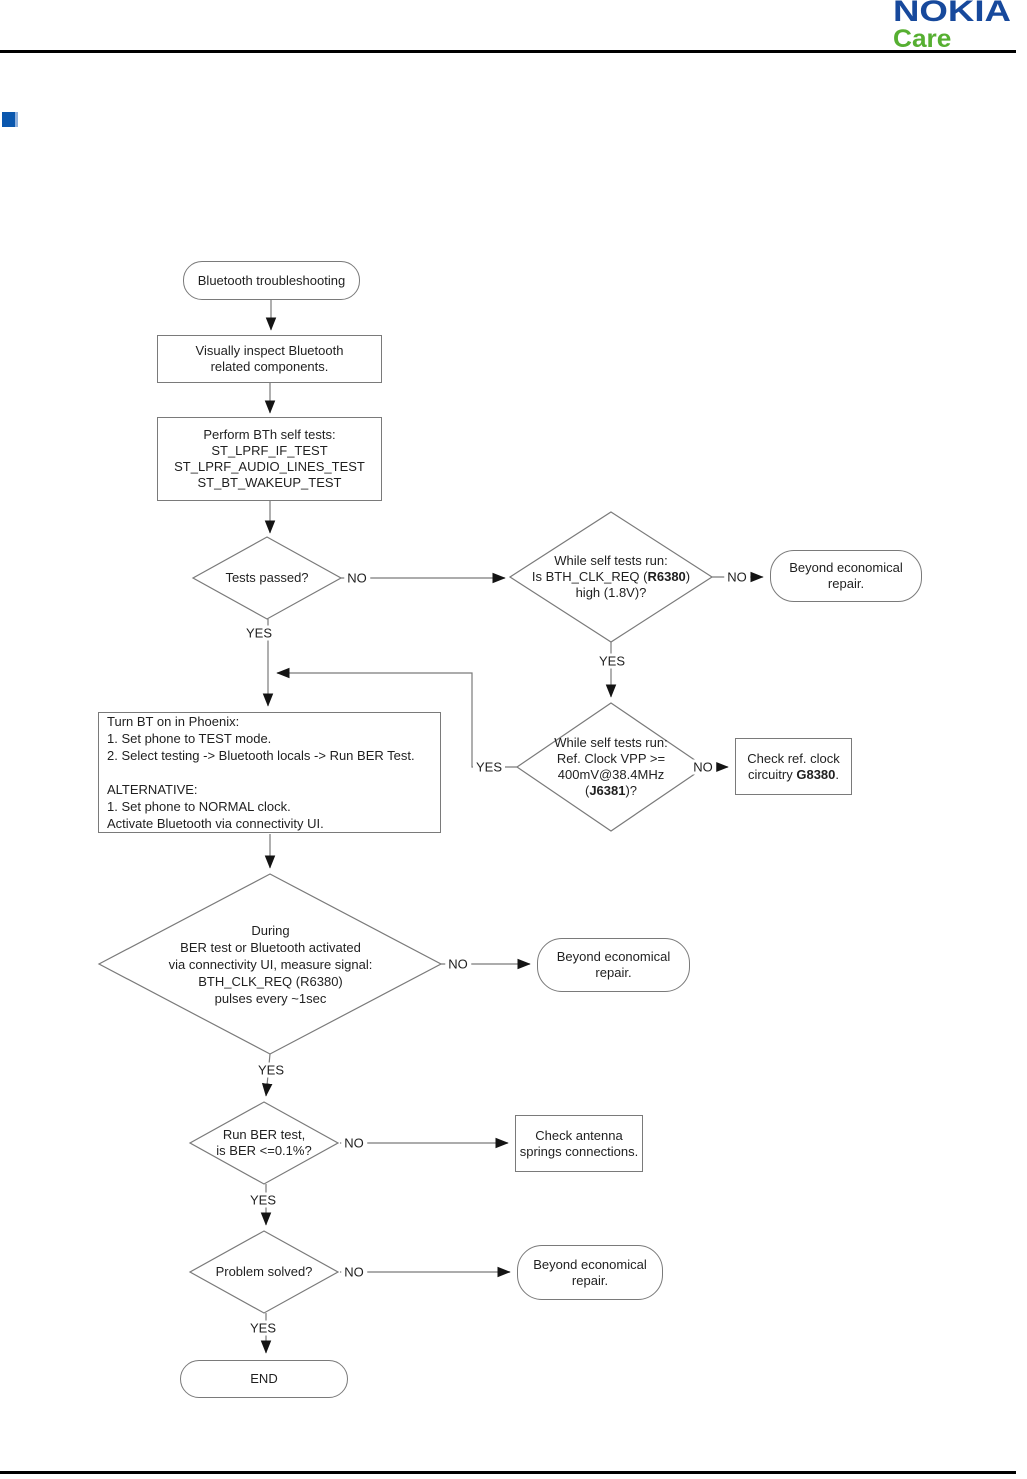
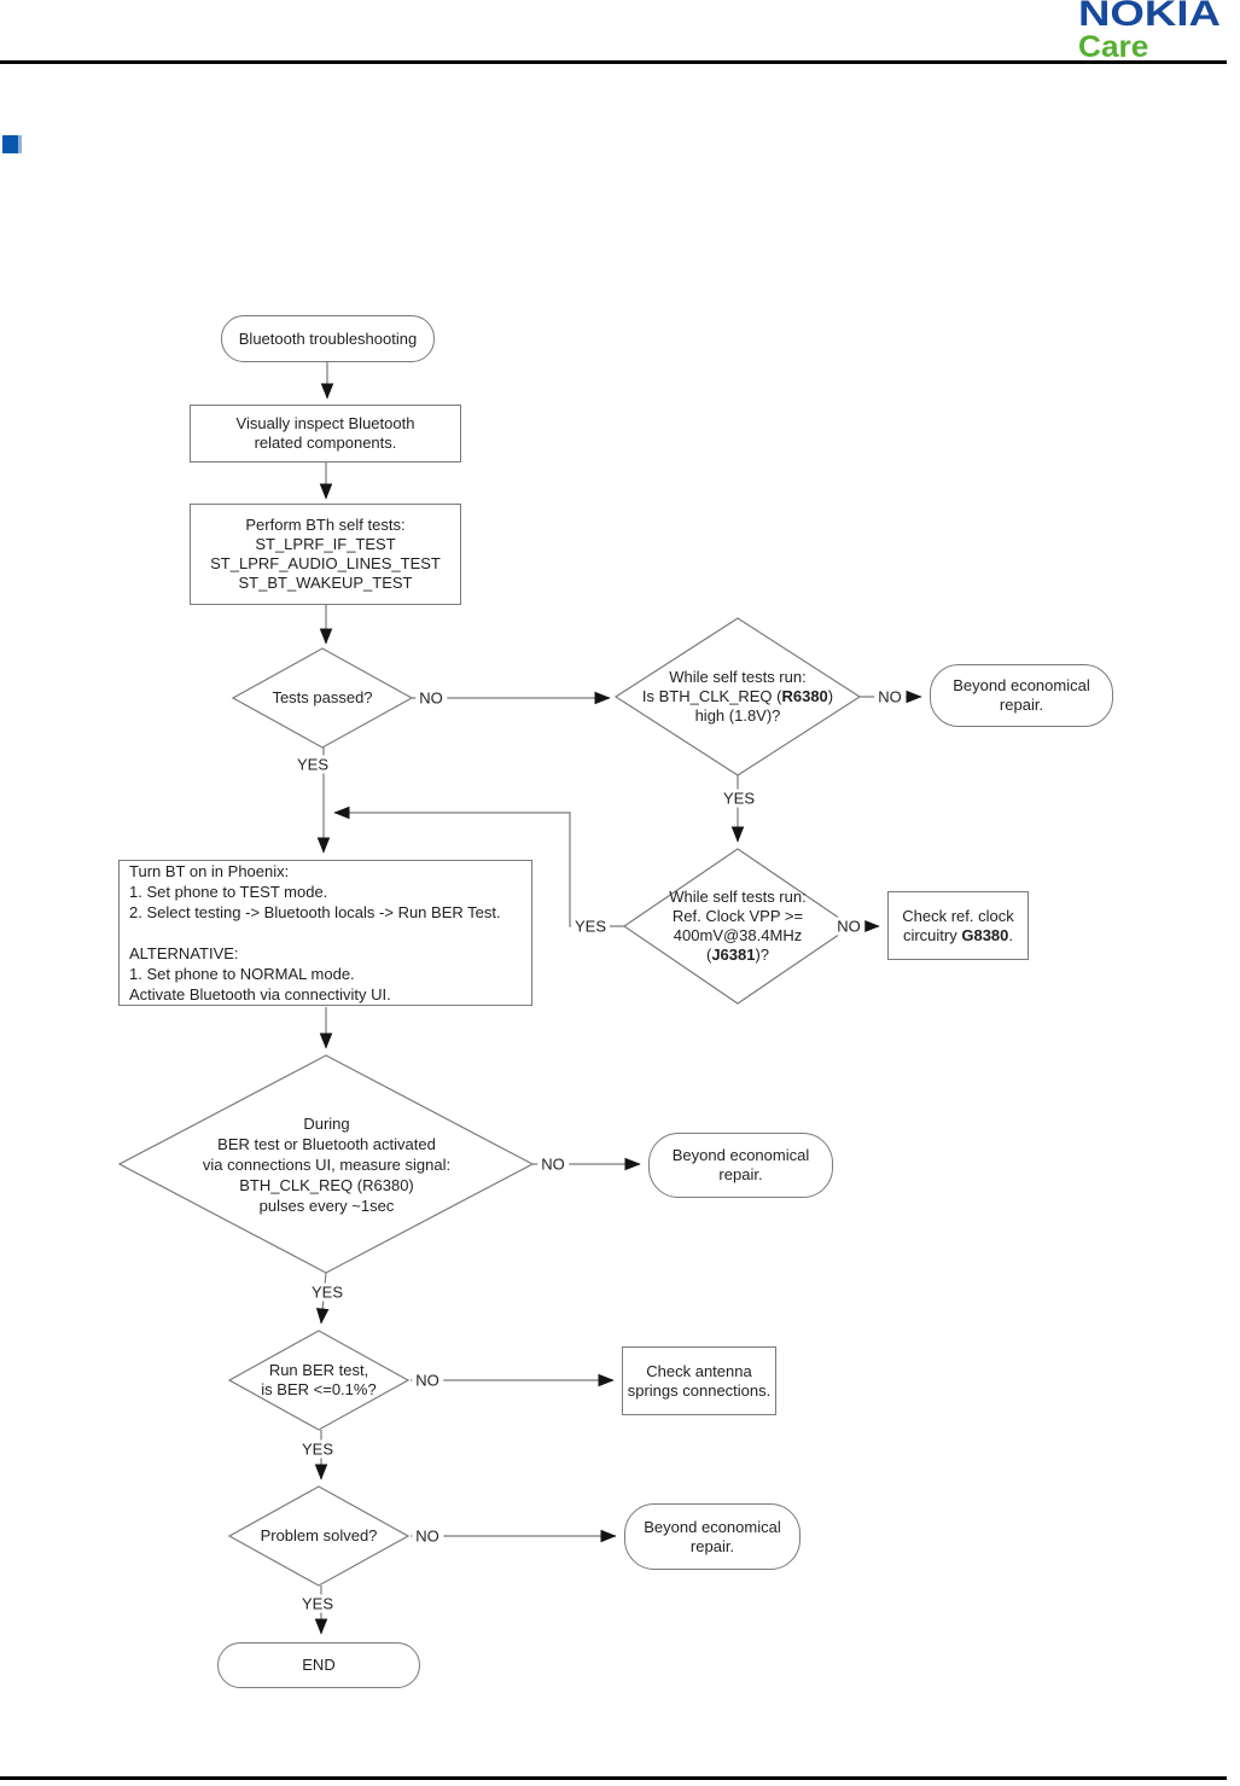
  NOKIA
  Care
  Bluetooth troubleshooting
  Visually inspect Bluetooth
  related components.
  Perform BTh self tests:
  ST_LPRF_IF_TEST
  ST_LPRF_AUDIO_LINES_TEST
  ST_BT_WAKEUP_TEST
  Tests passed?
  While self tests run:
  Is BTH_CLK_REQ (R6380)
  high (1.8V)?
  Beyond economical
  repair.
  While self tests run:
  Ref. Clock VPP >=
  400mV@38.4MHz
  (J6381)?
  Check ref. clock
  circuitry G8380.
  Turn BT on in Phoenix:
  1. Set phone to TEST mode.
  2. Select testing -> Bluetooth locals -> Run BER Test.
  ALTERNATIVE:
- 1. Set phone to NORMAL clock.
+ 1. Set phone to NORMAL mode.
  Activate Bluetooth via connectivity UI.
  During
  BER test or Bluetooth activated
- via connectivity UI, measure signal:
+ via connections UI, measure signal:
  BTH_CLK_REQ (R6380)
  pulses every ~1sec
  Beyond economical
  repair.
  Run BER test,
  is BER <=0.1%?
  Check antenna
  springs connections.
  Problem solved?
  Beyond economical
  repair.
  END
  NO
  YES
  NO
  YES
  YES
  NO
  NO
  YES
  NO
  YES
  NO
  YES
